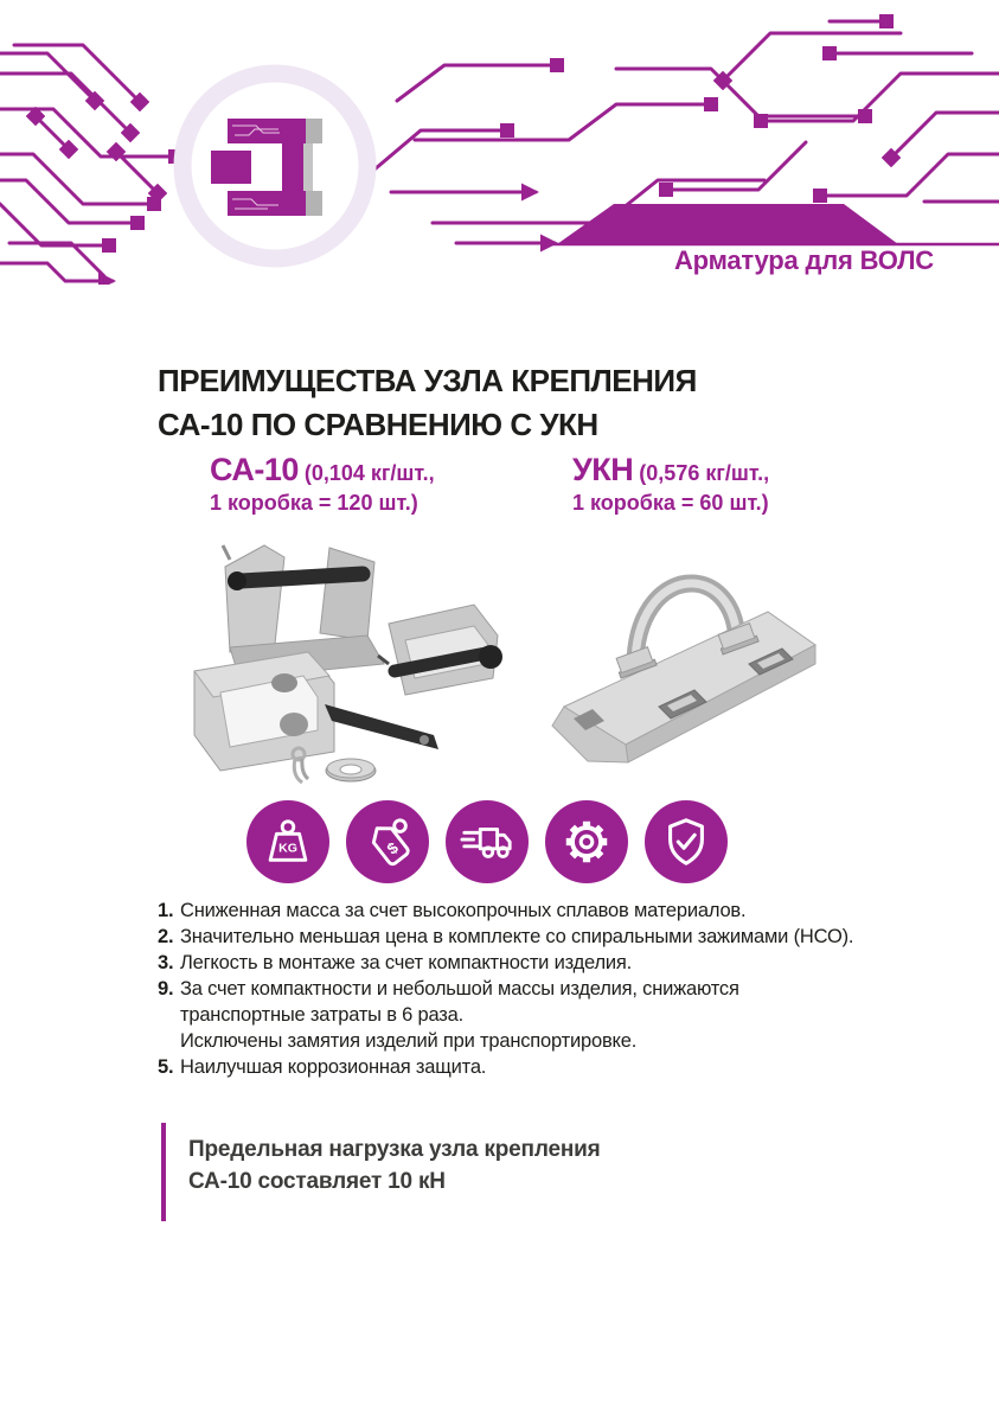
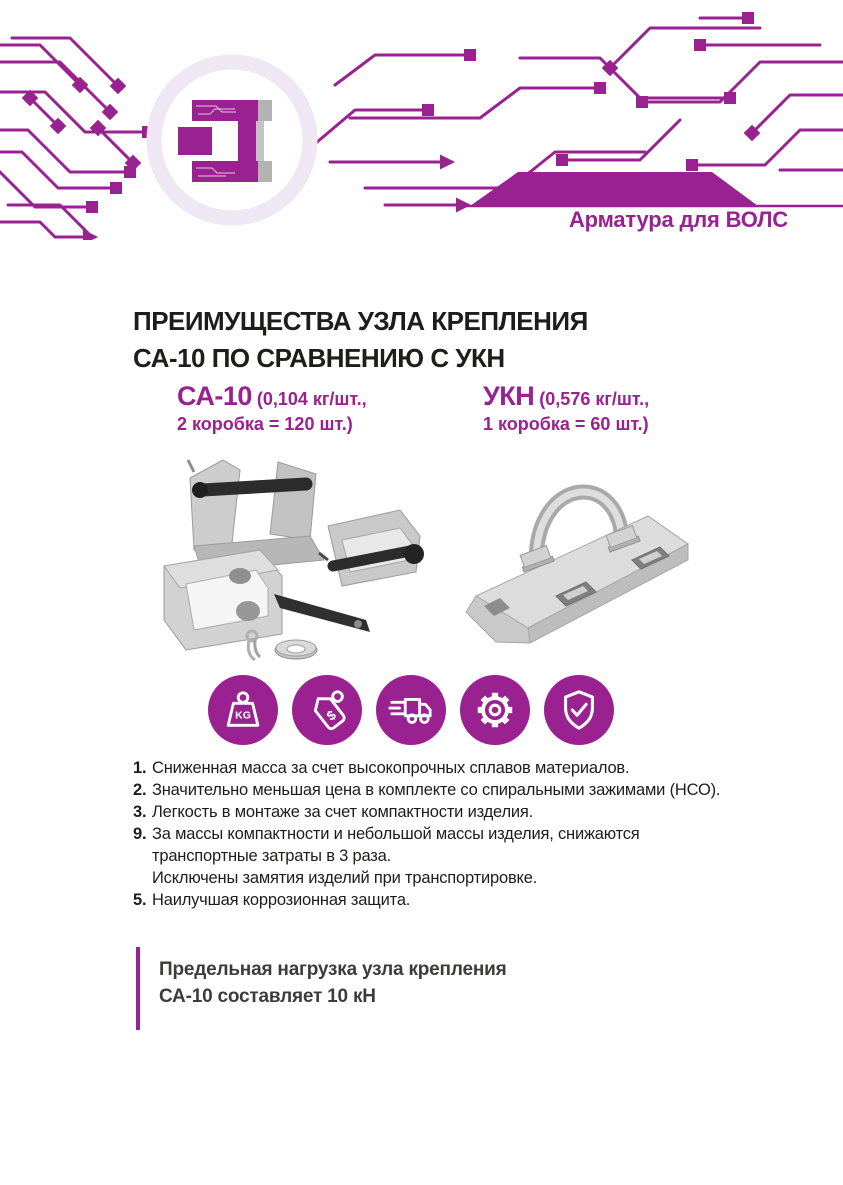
  Арматура для ВОЛС
  ПРЕИМУЩЕСТВА УЗЛА КРЕПЛЕНИЯ
  СА-10 ПО СРАВНЕНИЮ С УКН
  СА-10 (0,104 кг/шт.,
- 1 коробка = 120 шт.)
+ 2 коробка = 120 шт.)
  УКН (0,576 кг/шт.,
  1 коробка = 60 шт.)
  KG
  1.
  Сниженная масса за счет высокопрочных сплавов материалов.
  2.
  Значительно меньшая цена в комплекте со спиральными зажимами (НСО).
  3.
  Легкость в монтаже за счет компактности изделия.
  9.
- За счет компактности и небольшой массы изделия, снижаются
+ За массы компактности и небольшой массы изделия, снижаются
- транспортные затраты в 6 раза.
+ транспортные затраты в 3 раза.
  Исключены замятия изделий при транспортировке.
  5.
  Наилучшая коррозионная защита.
  Предельная нагрузка узла крепления
  СА-10 составляет 10 кН
